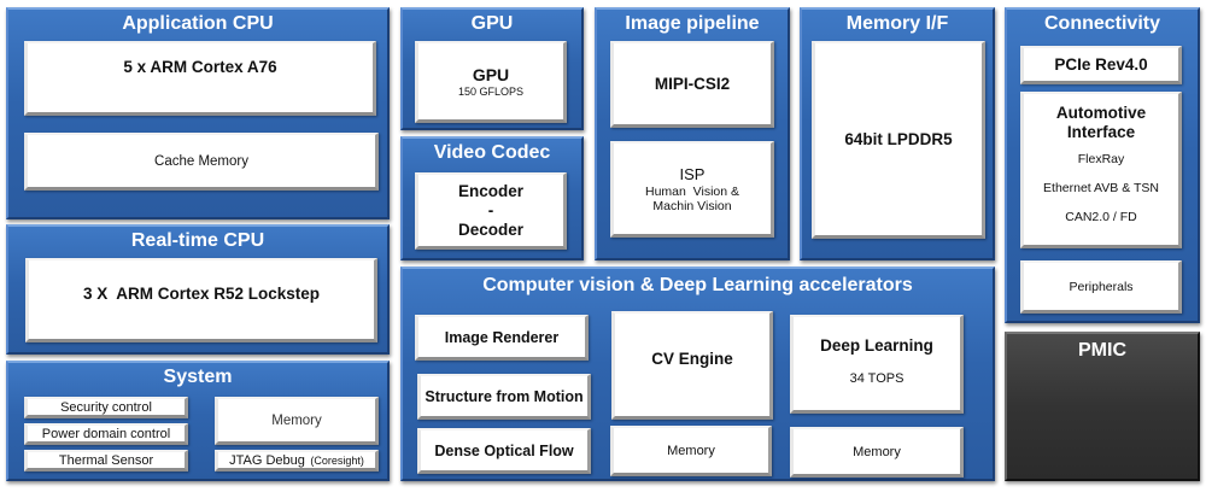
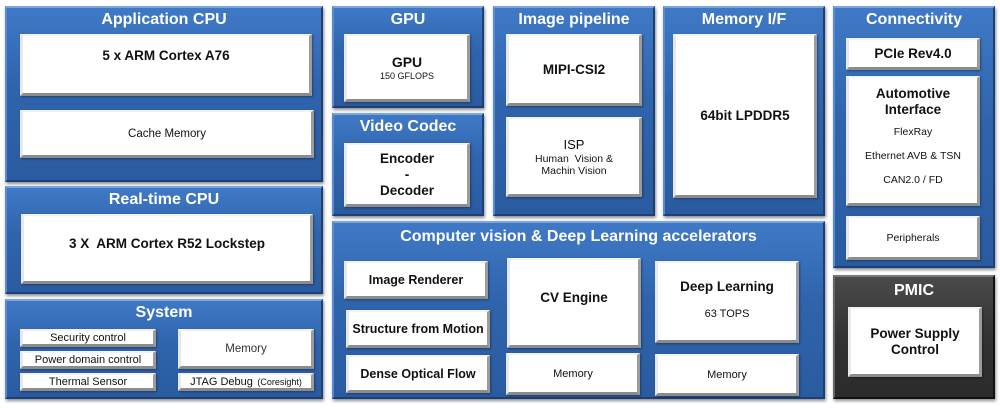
  Application CPU
  5 x ARM Cortex A76
  Cache Memory
  Real-time CPU
  3 X ARM Cortex R52 Lockstep
  System
  Security control
  Power domain control
  Thermal Sensor
  Memory
  JTAG Debug
  (Coresight)
  GPU
  GPU
  150 GFLOPS
  Video Codec
  Encoder
  -
  Decoder
  Image pipeline
  MIPI-CSI2
  ISP
  Human Vision &
  Machin Vision
  Memory I/F
  64bit LPDDR5
  Connectivity
  PCIe Rev4.0
  Automotive
  Interface
  FlexRay
  Ethernet AVB & TSN
  CAN2.0 / FD
  Peripherals
  Computer vision & Deep Learning accelerators
  Image Renderer
  Structure from Motion
  Dense Optical Flow
  CV Engine
  Memory
  Deep Learning
- 34 TOPS
+ 63 TOPS
  Memory
  PMIC
+ Power Supply
+ Control
